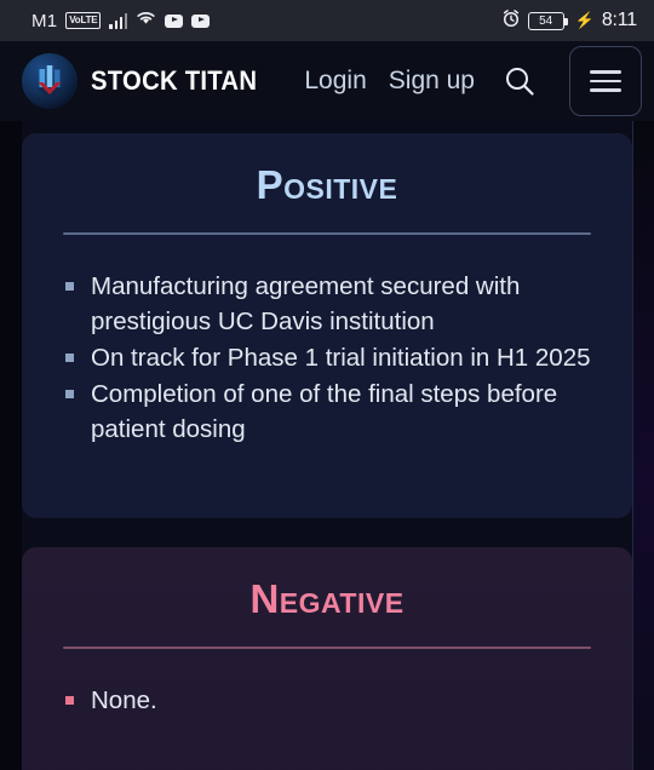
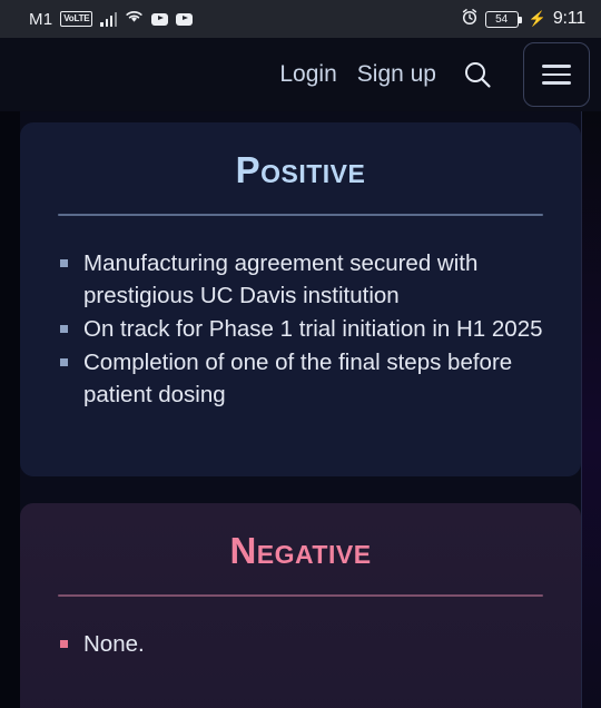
  M1
  VoLTE
  54
  ⚡
- 8:11
+ 9:11
- STOCK TITAN
  Login
  Sign up
  Positive
  Manufacturing agreement secured with prestigious UC Davis institution
  On track for Phase 1 trial initiation in H1 2025
  Completion of one of the final steps before patient dosing
  Negative
  None.
